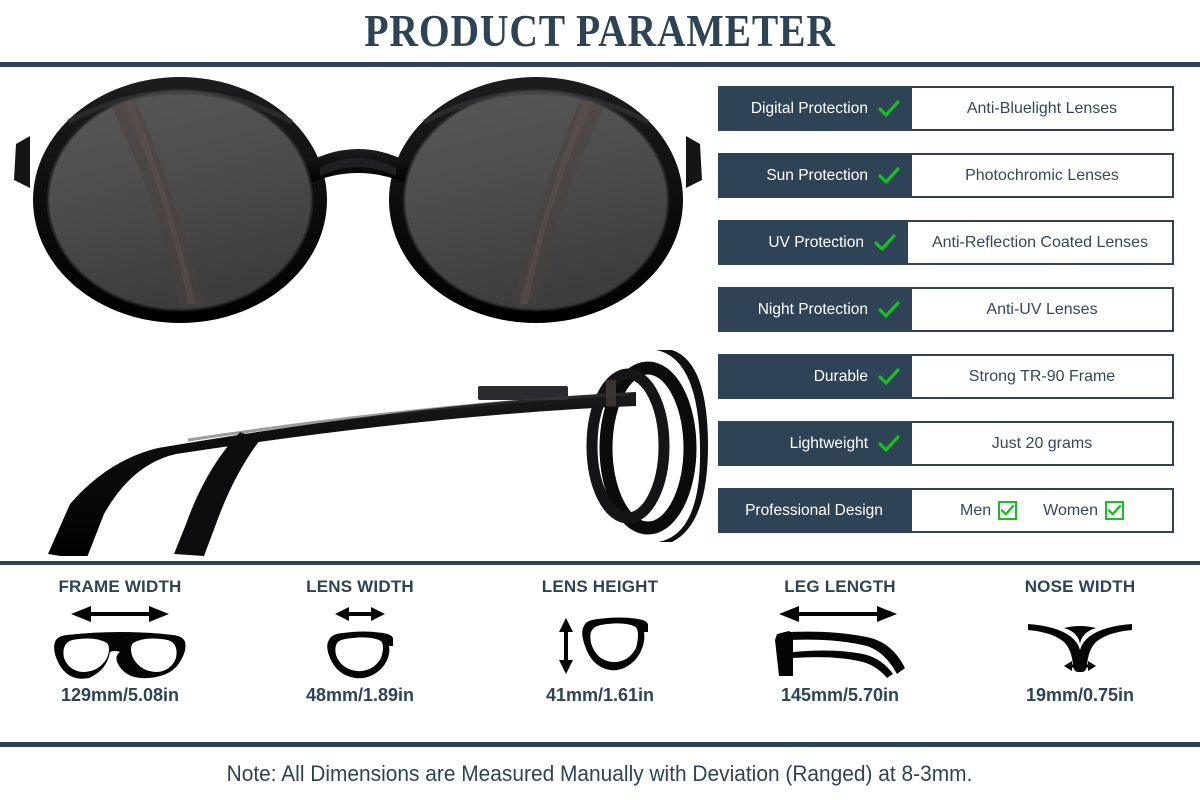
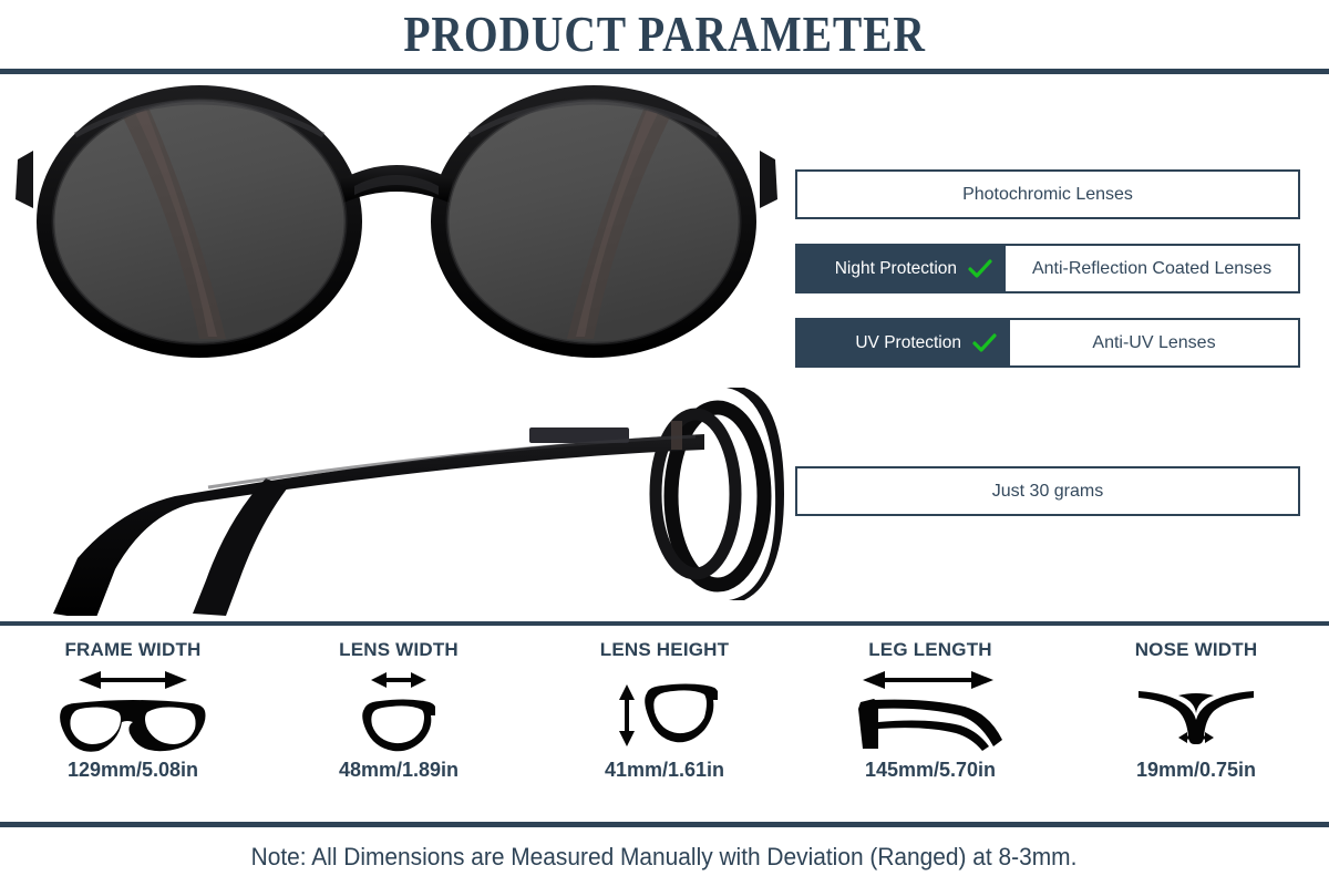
  PRODUCT PARAMETER
- Digital Protection
- Anti-Bluelight Lenses
- Sun Protection
  Photochromic Lenses
- UV Protection
+ Night Protection
  Anti-Reflection Coated Lenses
- Night Protection
+ UV Protection
  Anti-UV Lenses
- Durable
- Strong TR-90 Frame
- Lightweight
- Just 20 grams
+ Just 30 grams
- Professional Design
- Men
- Women
  FRAME WIDTH
  129mm/5.08in
  LENS WIDTH
  48mm/1.89in
  LENS HEIGHT
  41mm/1.61in
  LEG LENGTH
  145mm/5.70in
  NOSE WIDTH
  19mm/0.75in
  Note: All Dimensions are Measured Manually with Deviation (Ranged) at 8-3mm.
